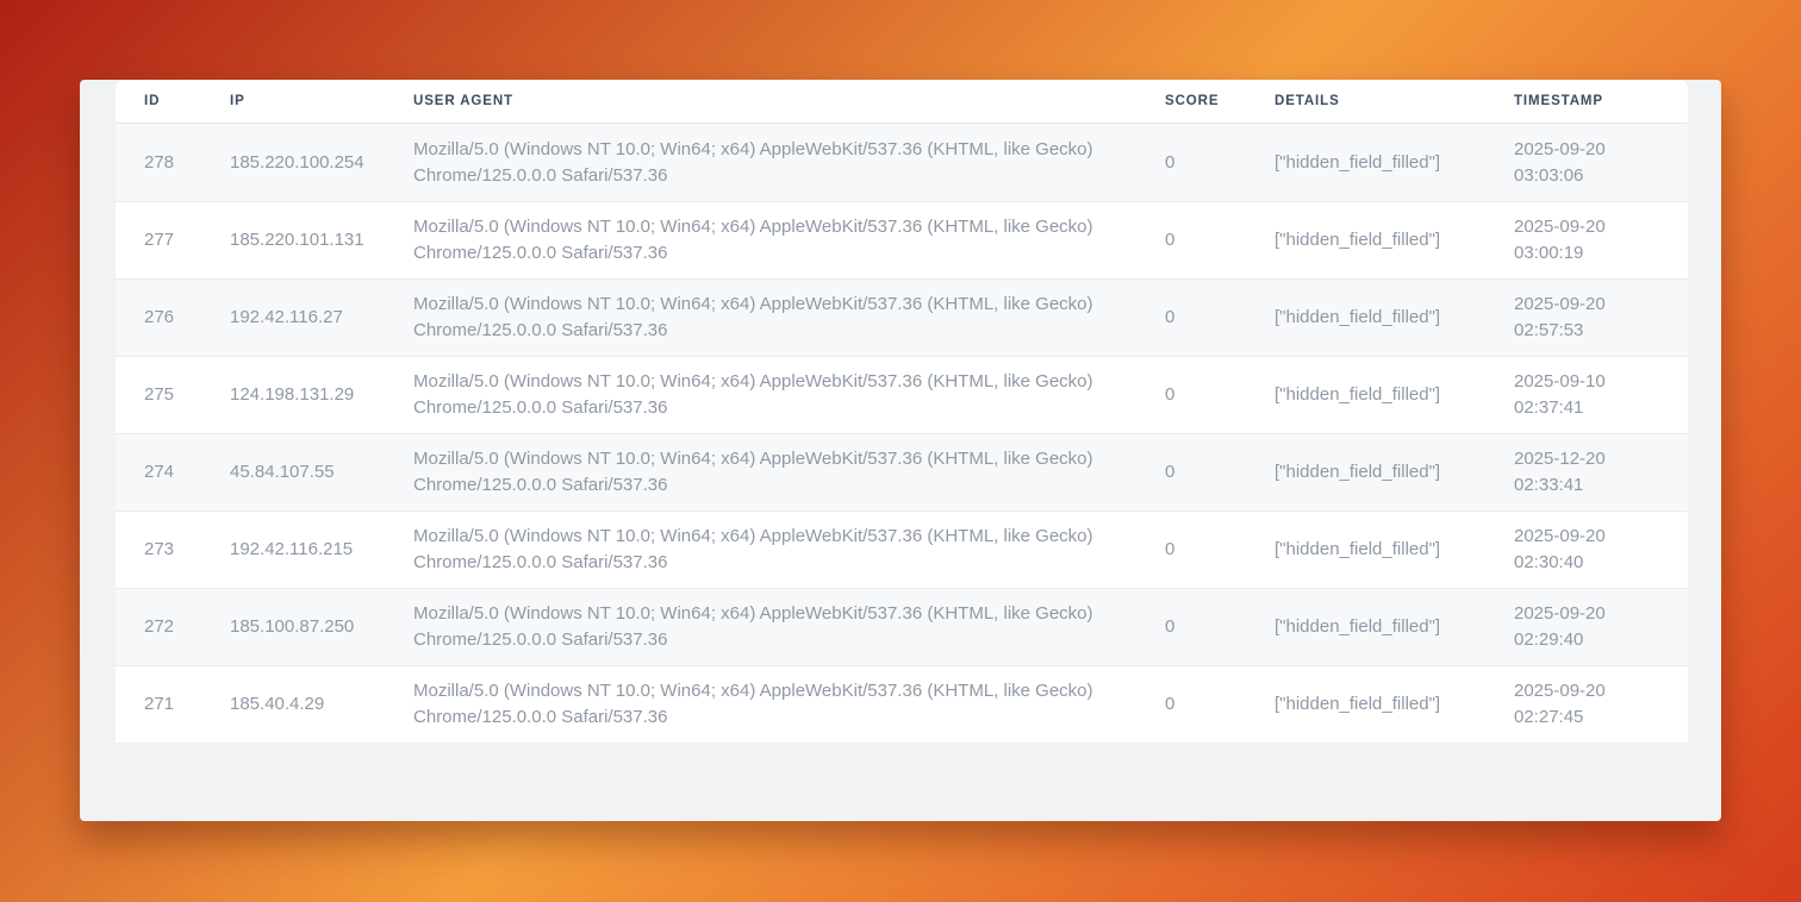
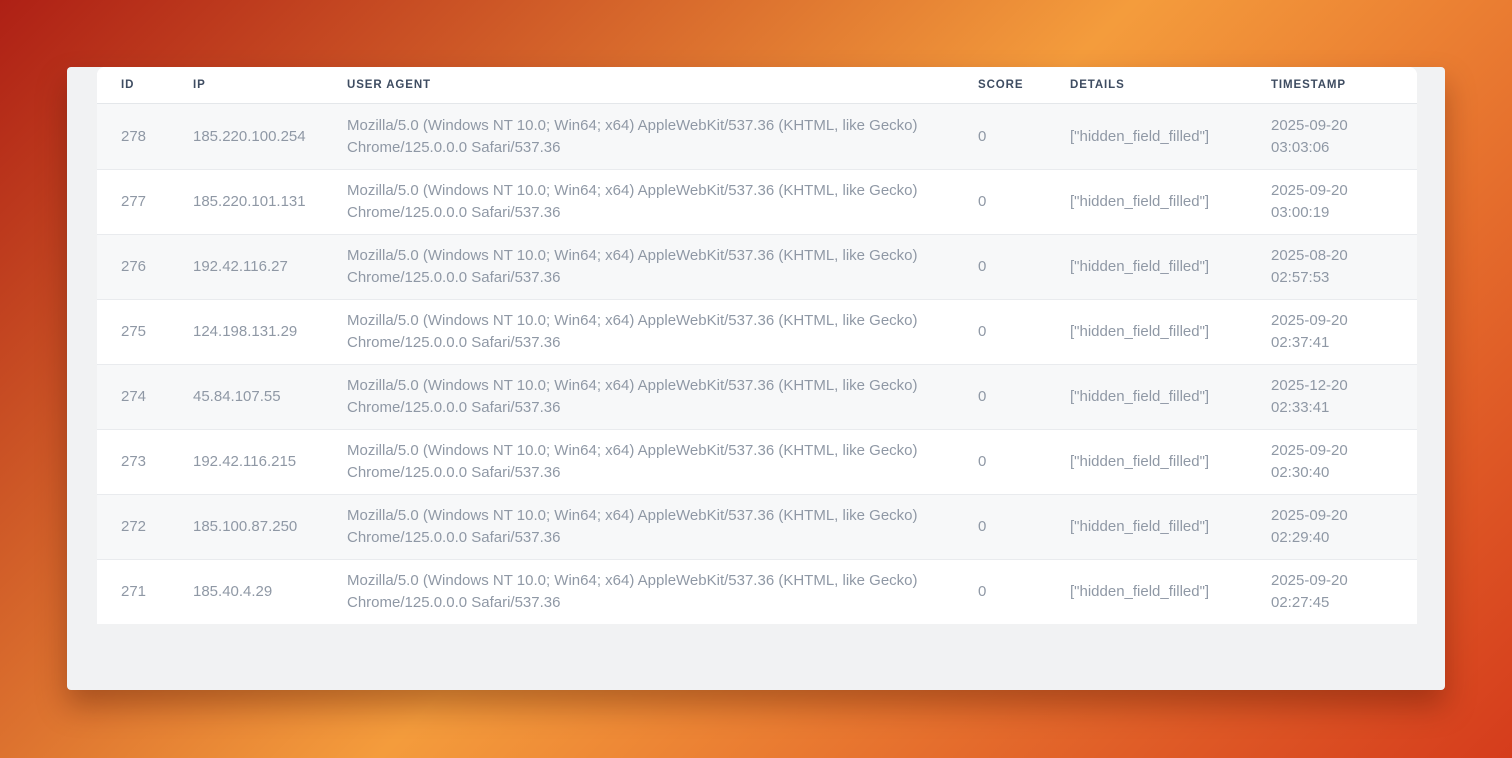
  ID	IP	USER AGENT	SCORE	DETAILS	TIMESTAMP
  278	185.220.100.254	Mozilla/5.0 (Windows NT 10.0; Win64; x64) AppleWebKit/537.36 (KHTML, like Gecko) Chrome/125.0.0.0 Safari/537.36	0	["hidden_field_filled"]	2025-09-20 03:03:06
  277	185.220.101.131	Mozilla/5.0 (Windows NT 10.0; Win64; x64) AppleWebKit/537.36 (KHTML, like Gecko) Chrome/125.0.0.0 Safari/537.36	0	["hidden_field_filled"]	2025-09-20 03:00:19
- 276	192.42.116.27	Mozilla/5.0 (Windows NT 10.0; Win64; x64) AppleWebKit/537.36 (KHTML, like Gecko) Chrome/125.0.0.0 Safari/537.36	0	["hidden_field_filled"]	2025-09-20 02:57:53
+ 276	192.42.116.27	Mozilla/5.0 (Windows NT 10.0; Win64; x64) AppleWebKit/537.36 (KHTML, like Gecko) Chrome/125.0.0.0 Safari/537.36	0	["hidden_field_filled"]	2025-08-20 02:57:53
- 275	124.198.131.29	Mozilla/5.0 (Windows NT 10.0; Win64; x64) AppleWebKit/537.36 (KHTML, like Gecko) Chrome/125.0.0.0 Safari/537.36	0	["hidden_field_filled"]	2025-09-10 02:37:41
+ 275	124.198.131.29	Mozilla/5.0 (Windows NT 10.0; Win64; x64) AppleWebKit/537.36 (KHTML, like Gecko) Chrome/125.0.0.0 Safari/537.36	0	["hidden_field_filled"]	2025-09-20 02:37:41
  274	45.84.107.55	Mozilla/5.0 (Windows NT 10.0; Win64; x64) AppleWebKit/537.36 (KHTML, like Gecko) Chrome/125.0.0.0 Safari/537.36	0	["hidden_field_filled"]	2025-12-20 02:33:41
  273	192.42.116.215	Mozilla/5.0 (Windows NT 10.0; Win64; x64) AppleWebKit/537.36 (KHTML, like Gecko) Chrome/125.0.0.0 Safari/537.36	0	["hidden_field_filled"]	2025-09-20 02:30:40
  272	185.100.87.250	Mozilla/5.0 (Windows NT 10.0; Win64; x64) AppleWebKit/537.36 (KHTML, like Gecko) Chrome/125.0.0.0 Safari/537.36	0	["hidden_field_filled"]	2025-09-20 02:29:40
  271	185.40.4.29	Mozilla/5.0 (Windows NT 10.0; Win64; x64) AppleWebKit/537.36 (KHTML, like Gecko) Chrome/125.0.0.0 Safari/537.36	0	["hidden_field_filled"]	2025-09-20 02:27:45
